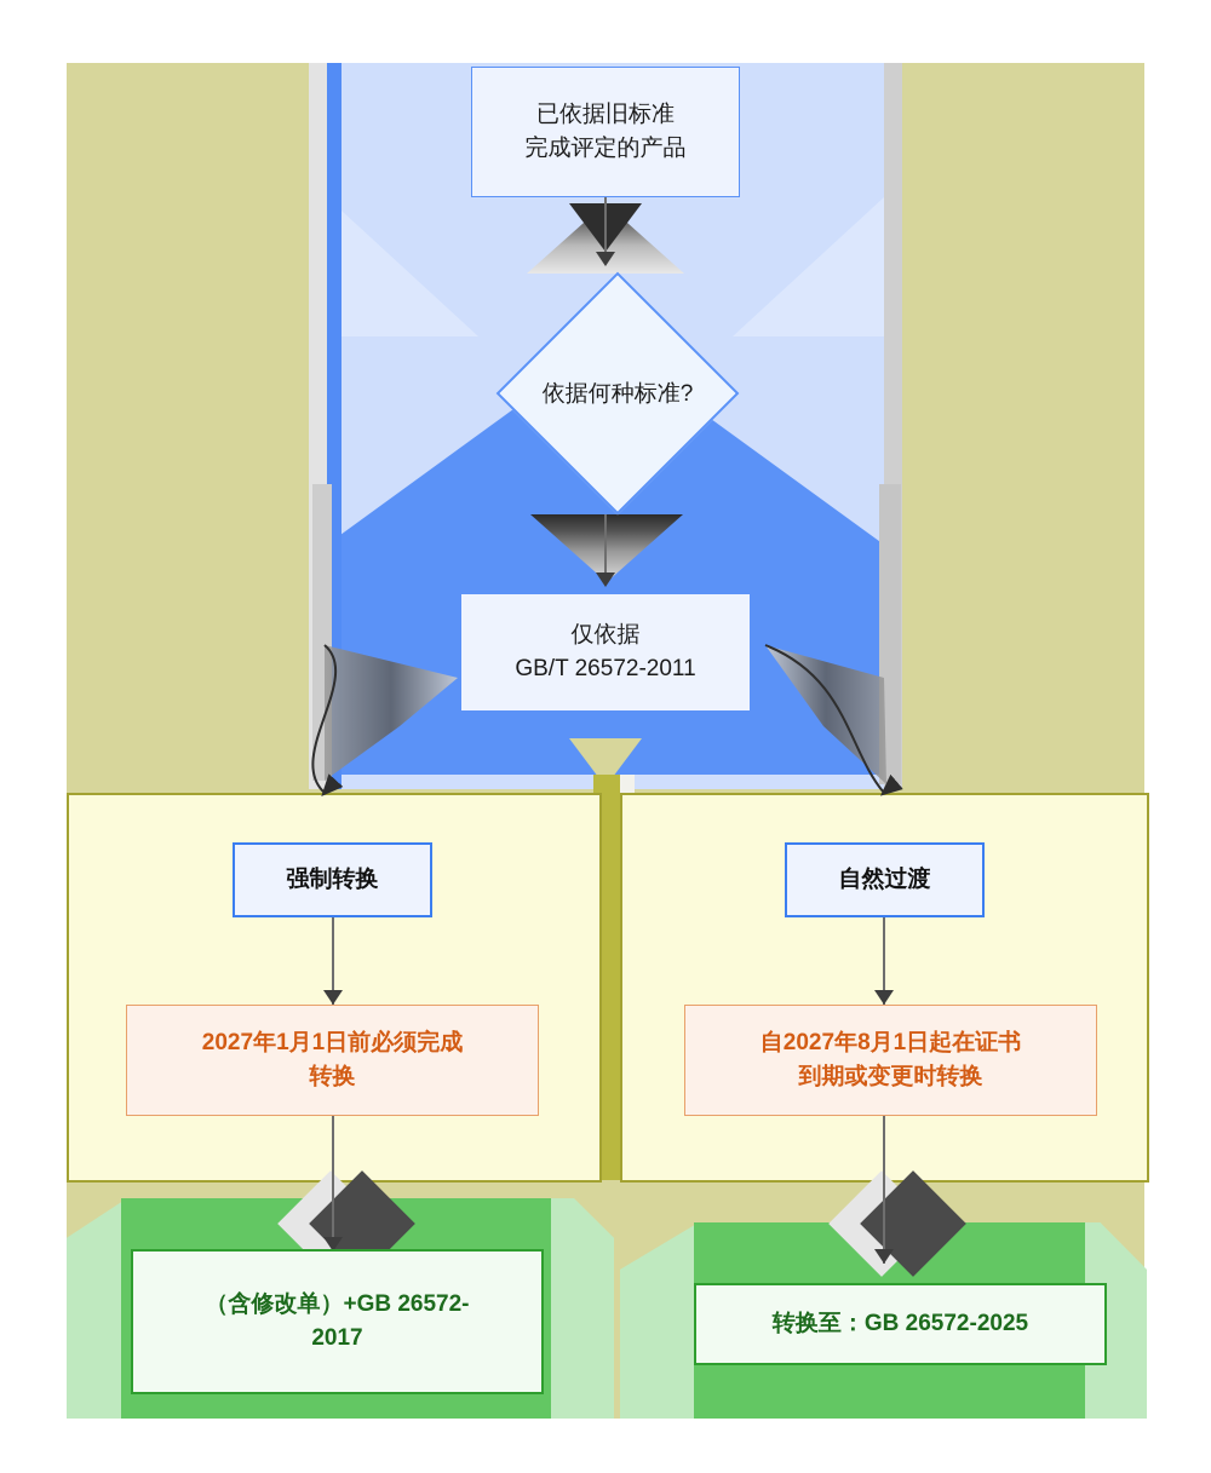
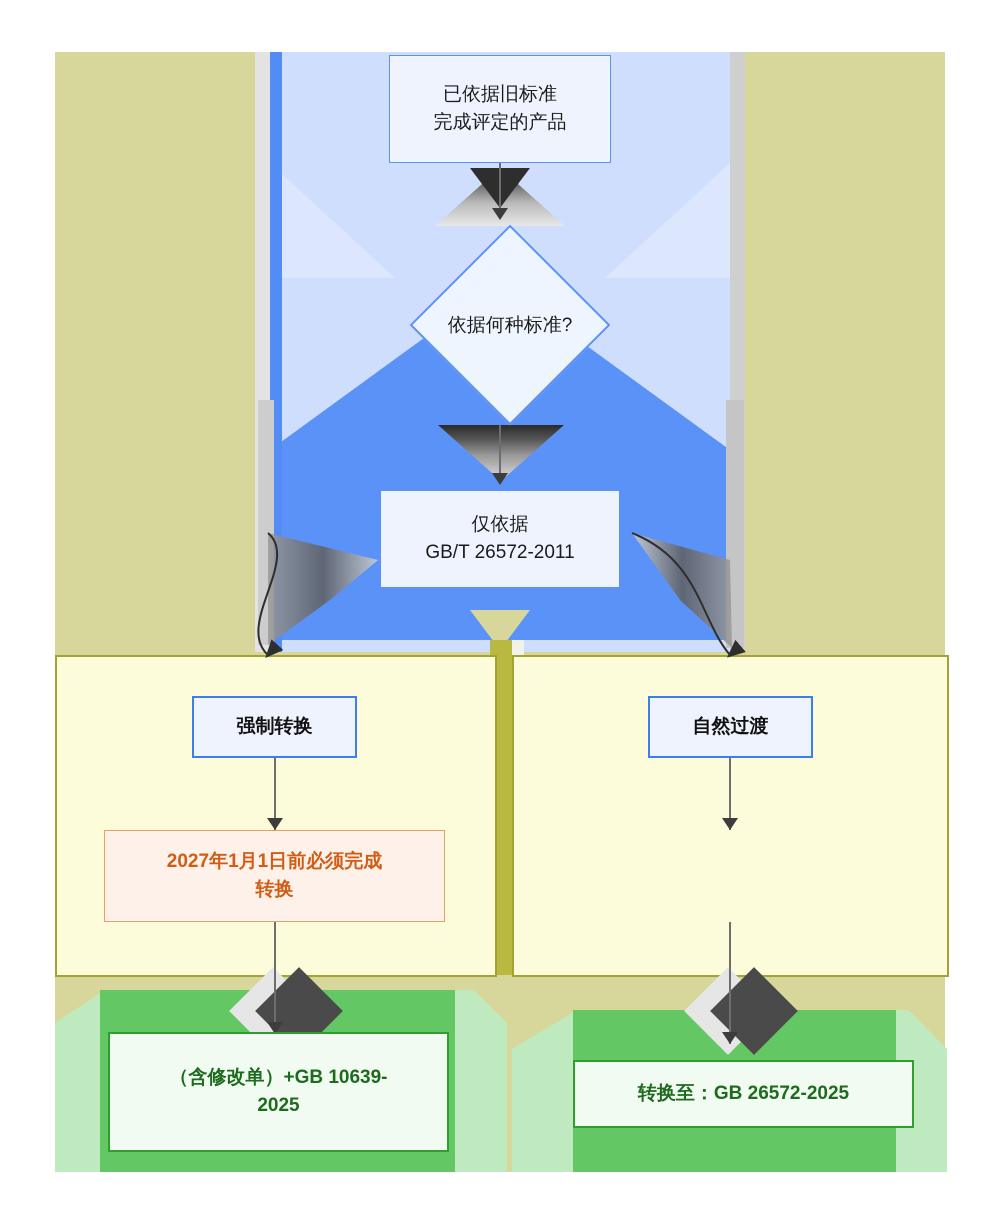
  已依据旧标准
  完成评定的产品
  依据何种标准?
  仅依据
  GB/T 26572-2011
  强制转换
  自然过渡
  2027年1月1日前必须完成
  转换
- 自2027年8月1日起在证书
- 到期或变更时转换
- （含修改单）+GB 26572-
+ （含修改单）+GB 10639-
- 2017
+ 2025
  转换至：GB 26572-2025
